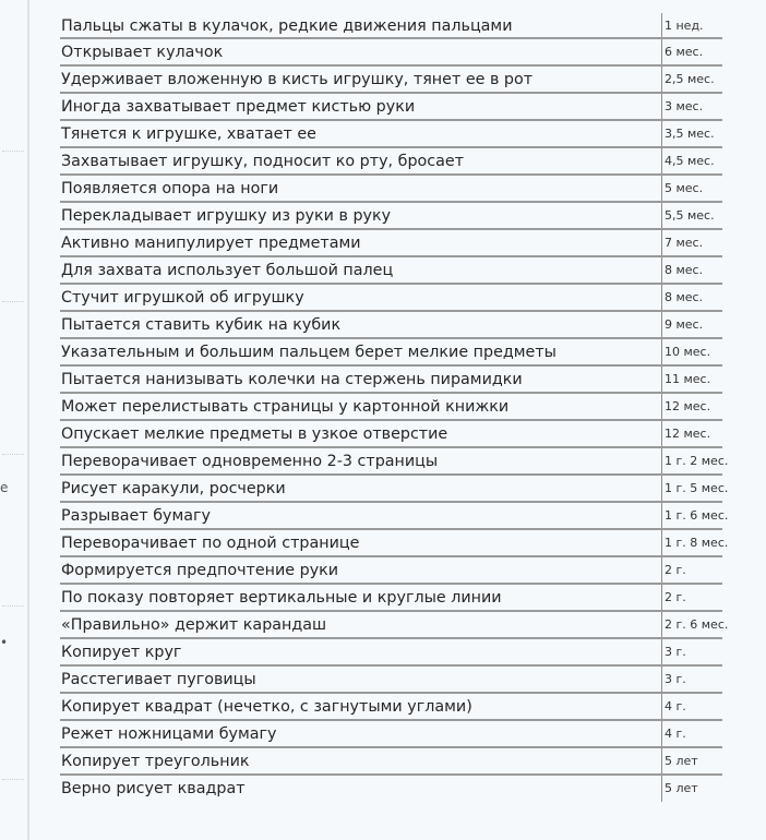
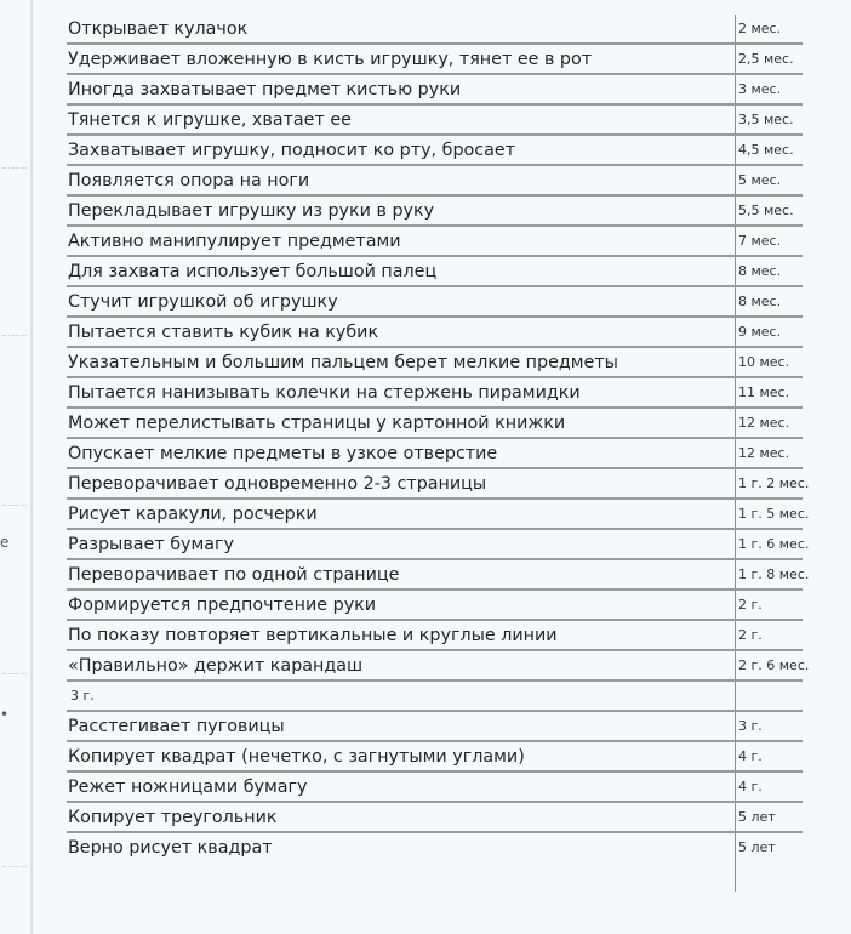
  e
  •
- Пальцы сжаты в кулачок, редкие движения пальцами
- 1 нед.
  Открывает кулачок
- 6 мес.
+ 2 мес.
  Удерживает вложенную в кисть игрушку, тянет ее в рот
  2,5 мес.
  Иногда захватывает предмет кистью руки
  3 мес.
  Тянется к игрушке, хватает ее
  3,5 мес.
  Захватывает игрушку, подносит ко рту, бросает
  4,5 мес.
  Появляется опора на ноги
  5 мес.
  Перекладывает игрушку из руки в руку
  5,5 мес.
  Активно манипулирует предметами
  7 мес.
  Для захвата использует большой палец
  8 мес.
  Стучит игрушкой об игрушку
  8 мес.
  Пытается ставить кубик на кубик
  9 мес.
  Указательным и большим пальцем берет мелкие предметы
  10 мес.
  Пытается нанизывать колечки на стержень пирамидки
  11 мес.
  Может перелистывать страницы у картонной книжки
  12 мес.
  Опускает мелкие предметы в узкое отверстие
  12 мес.
  Переворачивает одновременно 2-3 страницы
  1 г. 2 мес.
  Рисует каракули, росчерки
  1 г. 5 мес.
  Разрывает бумагу
  1 г. 6 мес.
  Переворачивает по одной странице
  1 г. 8 мес.
  Формируется предпочтение руки
  2 г.
  По показу повторяет вертикальные и круглые линии
  2 г.
  «Правильно» держит карандаш
  2 г. 6 мес.
- Копирует круг
  3 г.
  Расстегивает пуговицы
  3 г.
  Копирует квадрат (нечетко, с загнутыми углами)
  4 г.
  Режет ножницами бумагу
  4 г.
  Копирует треугольник
  5 лет
  Верно рисует квадрат
  5 лет
